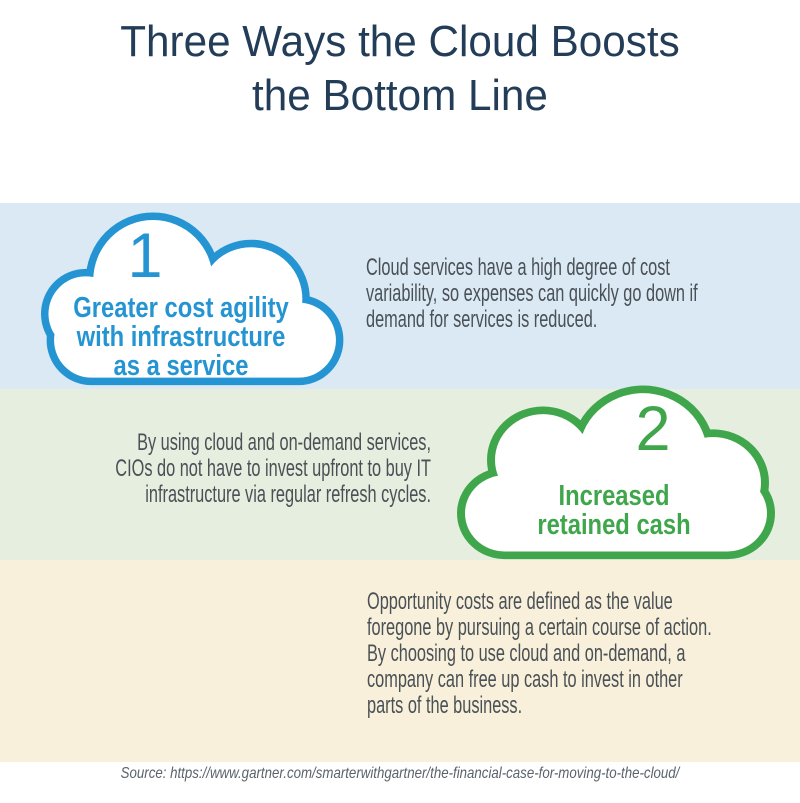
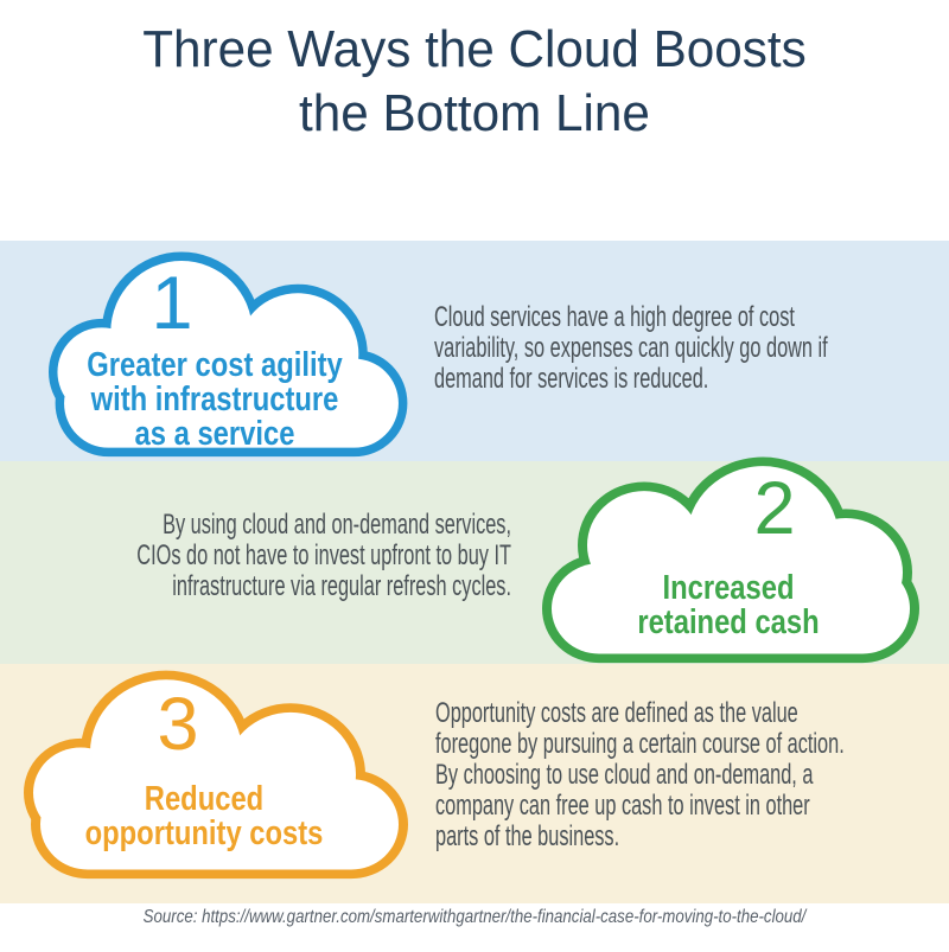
  Three Ways the Cloud Boosts
  the Bottom Line
  1
  Greater cost agility
  with infrastructure
  as a service
  2
  Increased
  retained cash
+ 3
+ Reduced
+ opportunity costs
  Cloud services have a high degree of cost
  variability, so expenses can quickly go down if
  demand for services is reduced.
  By using cloud and on-demand services,
  CIOs do not have to invest upfront to buy IT
  infrastructure via regular refresh cycles.
  Opportunity costs are defined as the value
  foregone by pursuing a certain course of action.
  By choosing to use cloud and on-demand, a
  company can free up cash to invest in other
  parts of the business.
  Source: https://www.gartner.com/smarterwithgartner/the-financial-case-for-moving-to-the-cloud/
